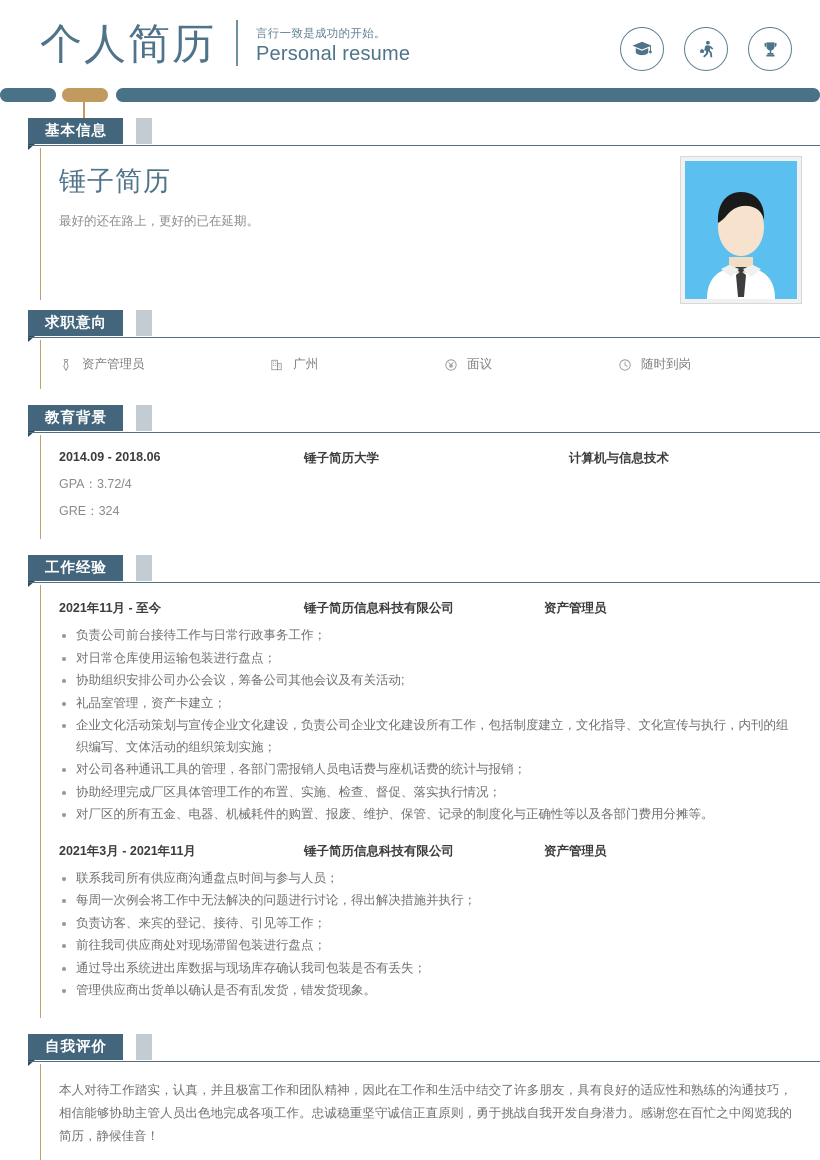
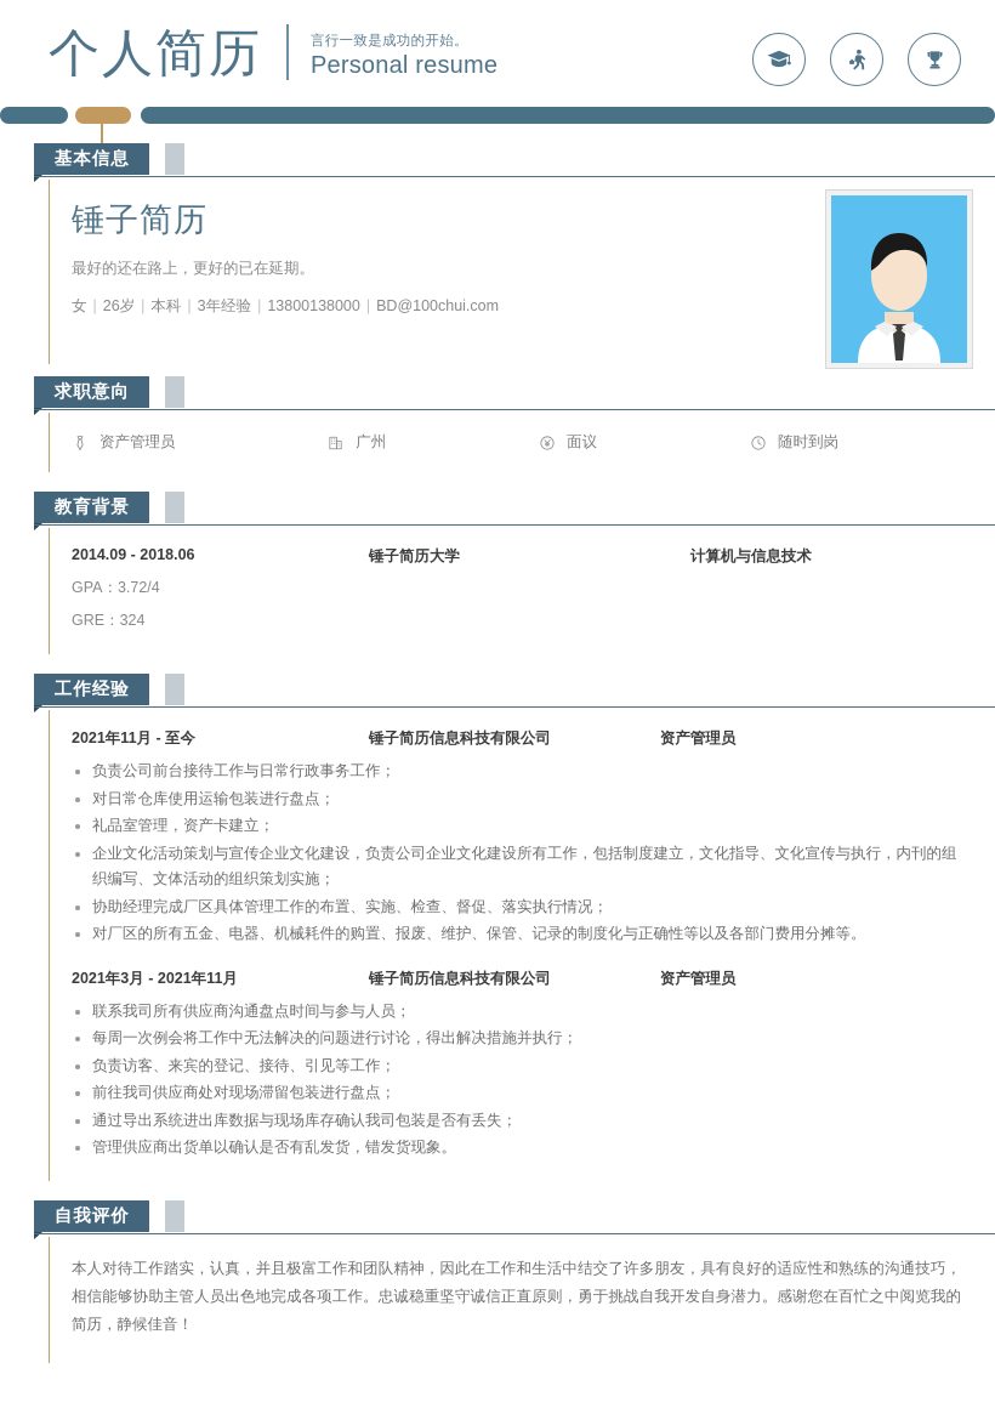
  个人简历
  言行一致是成功的开始。
  Personal resume
  基本信息
  锤子简历
  最好的还在路上，更好的已在延期。
+ 女 | 26岁 | 本科 | 3年经验 | 13800138000 | BD@100chui.com
  求职意向
  资产管理员
  广州
  面议
  随时到岗
  教育背景
  2014.09 - 2018.06
  锤子简历大学
  计算机与信息技术
  GPA：3.72/4
  GRE：324
  工作经验
  2021年11月 - 至今
  锤子简历信息科技有限公司
  资产管理员
  负责公司前台接待工作与日常行政事务工作；
  对日常仓库使用运输包装进行盘点；
- 协助组织安排公司办公会议，筹备公司其他会议及有关活动;
  礼品室管理，资产卡建立；
  企业文化活动策划与宣传企业文化建设，负责公司企业文化建设所有工作，包括制度建立，文化指导、文化宣传与执行，内刊的组织编写、文体活动的组织策划实施；
- 对公司各种通讯工具的管理，各部门需报销人员电话费与座机话费的统计与报销；
  协助经理完成厂区具体管理工作的布置、实施、检查、督促、落实执行情况；
  对厂区的所有五金、电器、机械耗件的购置、报废、维护、保管、记录的制度化与正确性等以及各部门费用分摊等。
  2021年3月 - 2021年11月
  锤子简历信息科技有限公司
  资产管理员
  联系我司所有供应商沟通盘点时间与参与人员；
  每周一次例会将工作中无法解决的问题进行讨论，得出解决措施并执行；
  负责访客、来宾的登记、接待、引见等工作；
  前往我司供应商处对现场滞留包装进行盘点；
  通过导出系统进出库数据与现场库存确认我司包装是否有丢失；
  管理供应商出货单以确认是否有乱发货，错发货现象。
  自我评价
  本人对待工作踏实，认真，并且极富工作和团队精神，因此在工作和生活中结交了许多朋友，具有良好的适应性和熟练的沟通技巧，相信能够协助主管人员出色地完成各项工作。忠诚稳重坚守诚信正直原则，勇于挑战自我开发自身潜力。感谢您在百忙之中阅览我的简历，静候佳音！
